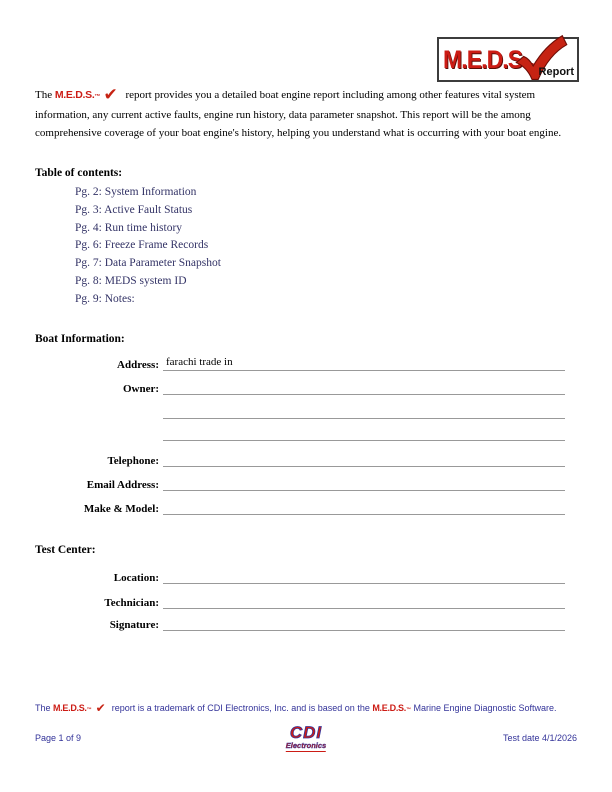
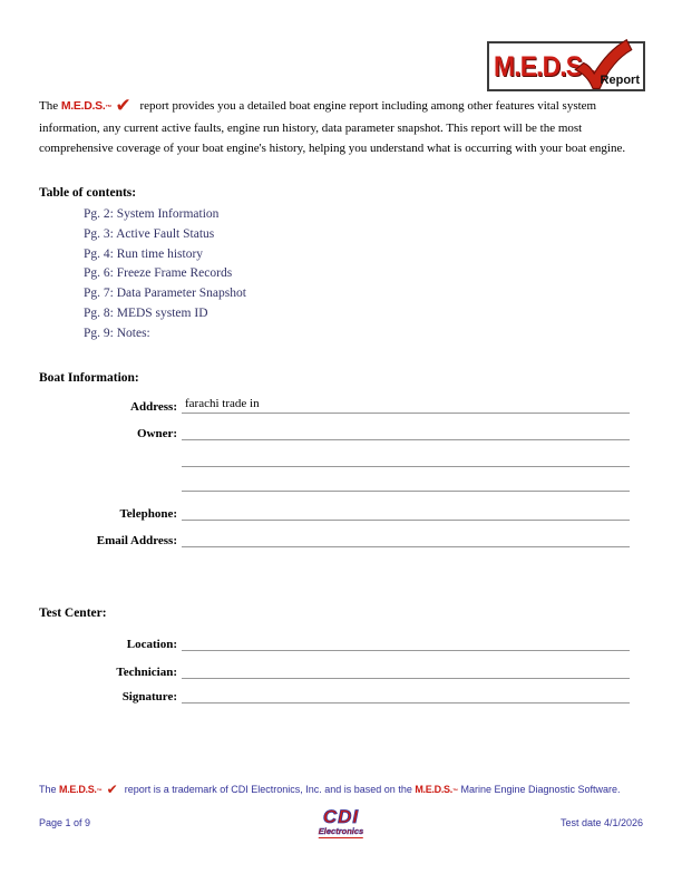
  M.E.D.S
  Report
- The M.E.D.S. ✔ report provides you a detailed boat engine report including among other features vital system information, any current active faults, engine run history, data parameter snapshot. This report will be the among comprehensive coverage of your boat engine's history, helping you understand what is occurring with your boat engine.
+ The M.E.D.S. ✔ report provides you a detailed boat engine report including among other features vital system information, any current active faults, engine run history, data parameter snapshot. This report will be the most comprehensive coverage of your boat engine's history, helping you understand what is occurring with your boat engine.
  Table of contents:
  Pg. 2: System Information
  Pg. 3: Active Fault Status
  Pg. 4: Run time history
  Pg. 6: Freeze Frame Records
  Pg. 7: Data Parameter Snapshot
  Pg. 8: MEDS system ID
  Pg. 9: Notes:
  Boat Information:
  Address:
  farachi trade in
  Owner:
  Telephone:
  Email Address:
- Make & Model:
  Test Center:
  Location:
  Technician:
  Signature:
  The M.E.D.S. ✔ report is a trademark of CDI Electronics, Inc. and is based on the M.E.D.S. Marine Engine Diagnostic Software.
  Page 1 of 9
  CDI
  Electronics
  Test date 4/1/2026
